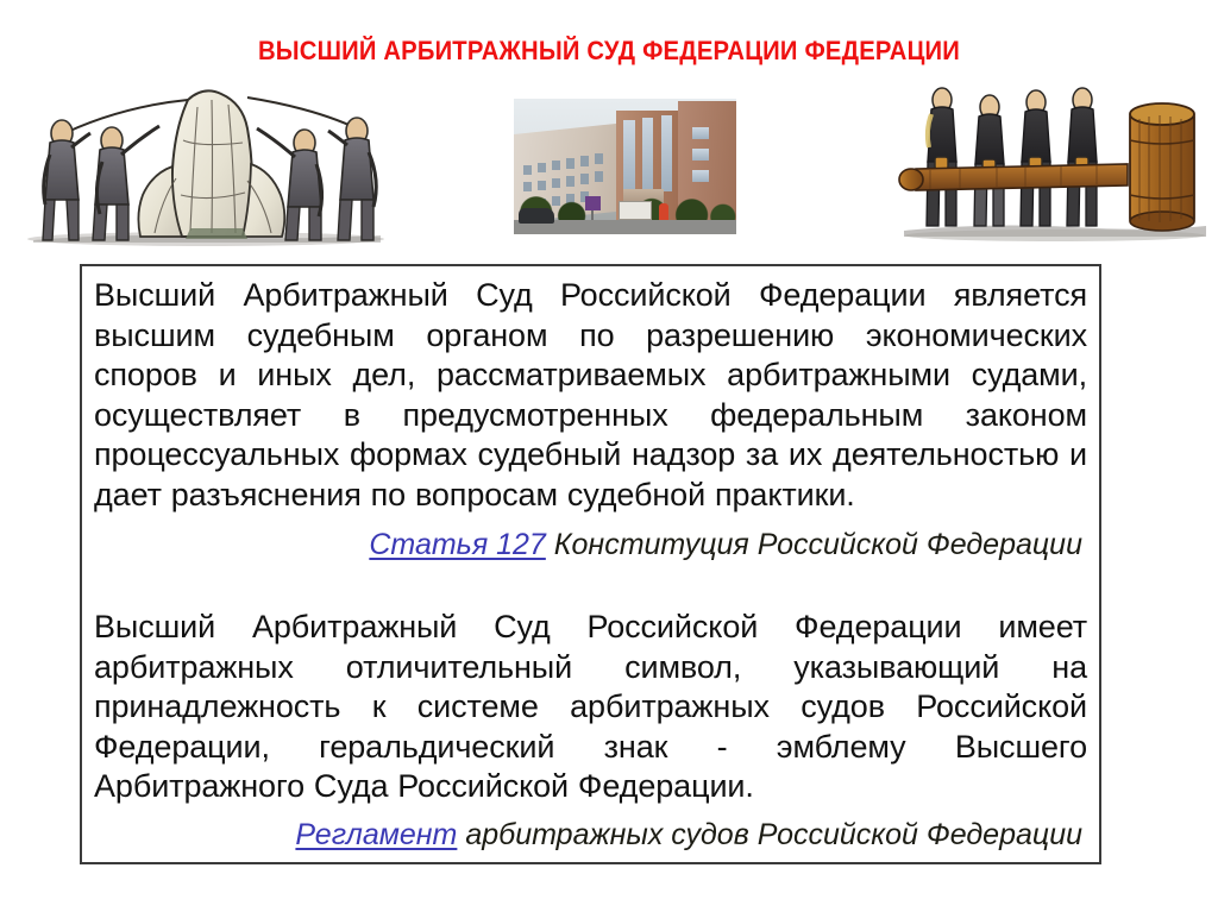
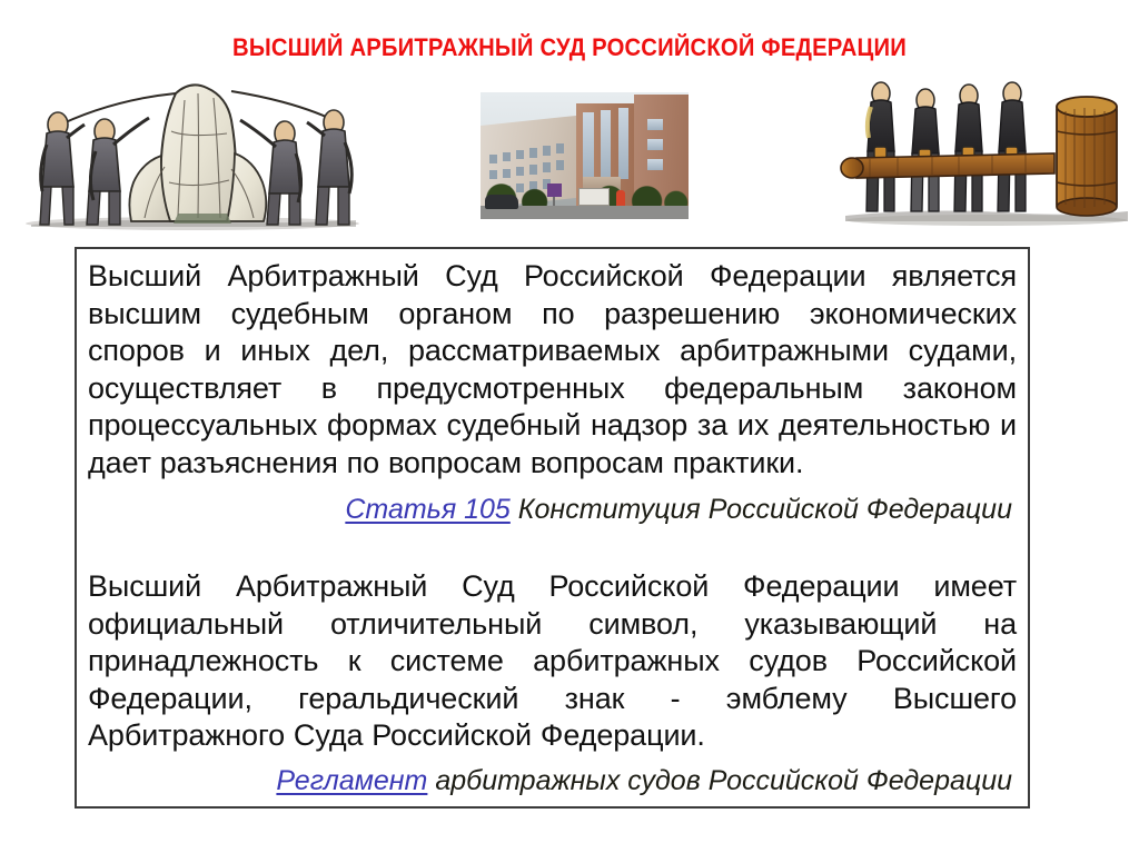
- ВЫСШИЙ АРБИТРАЖНЫЙ СУД ФЕДЕРАЦИИ ФЕДЕРАЦИИ
+ ВЫСШИЙ АРБИТРАЖНЫЙ СУД РОССИЙСКОЙ ФЕДЕРАЦИИ
- Высший Арбитражный Суд Российской Федерации является высшим судебным органом по разрешению экономических споров и иных дел, рассматриваемых арбитражными судами, осуществляет в предусмотренных федеральным законом процессуальных формах судебный надзор за их деятельностью и дает разъяснения по вопросам судебной практики.
+ Высший Арбитражный Суд Российской Федерации является высшим судебным органом по разрешению экономических споров и иных дел, рассматриваемых арбитражными судами, осуществляет в предусмотренных федеральным законом процессуальных формах судебный надзор за их деятельностью и дает разъяснения по вопросам вопросам практики.
- Статья 127 Конституция Российской Федерации
+ Статья 105 Конституция Российской Федерации
- Высший Арбитражный Суд Российской Федерации имеет арбитражных отличительный символ, указывающий на принадлежность к системе арбитражных судов Российской Федерации, геральдический знак - эмблему Высшего Арбитражного Суда Российской Федерации.
+ Высший Арбитражный Суд Российской Федерации имеет официальный отличительный символ, указывающий на принадлежность к системе арбитражных судов Российской Федерации, геральдический знак - эмблему Высшего Арбитражного Суда Российской Федерации.
  Регламент арбитражных судов Российской Федерации
